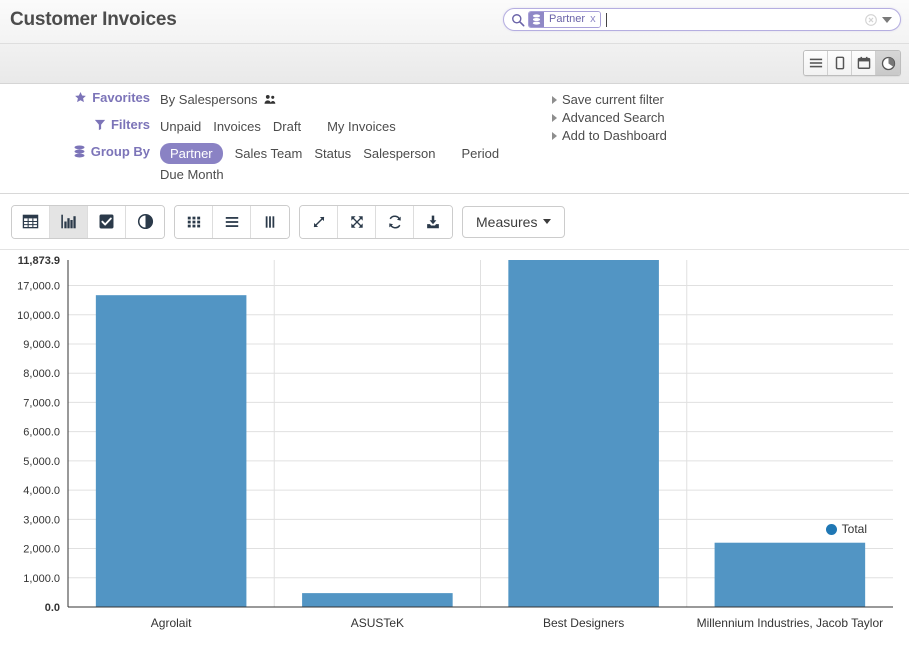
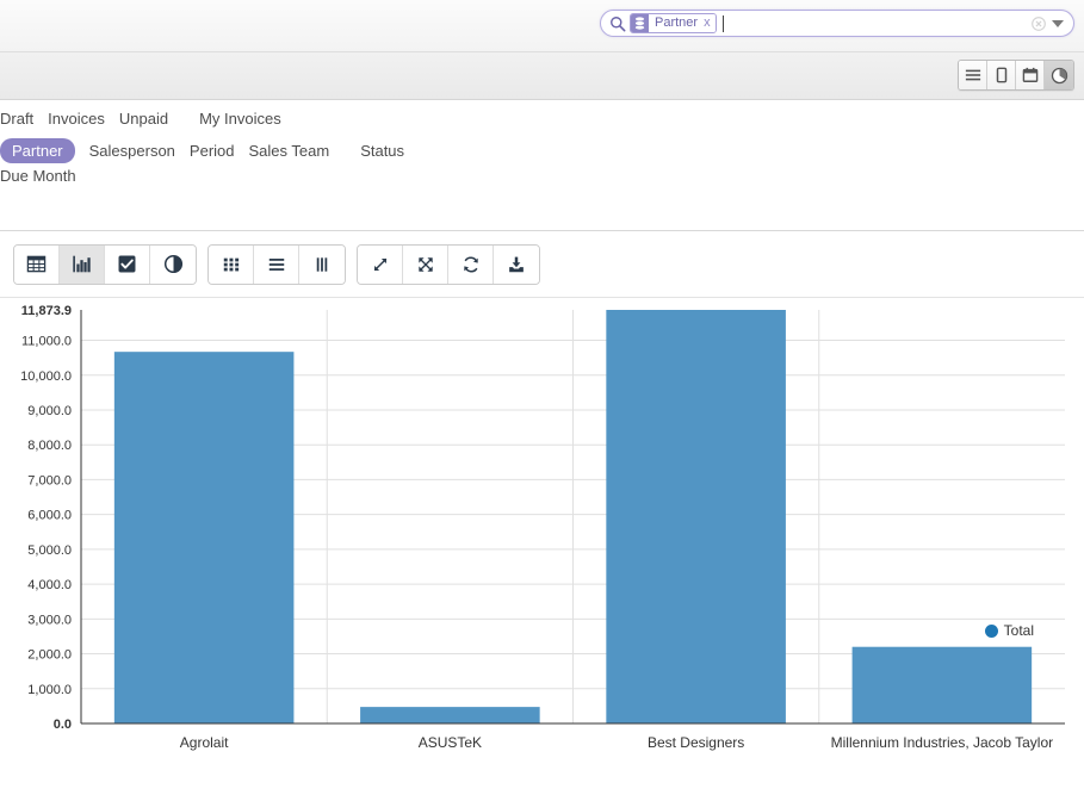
- Customer Invoices
  Partner
  x
- Favorites
- By Salespersons
- Filters
- Unpaid
+ Draft
  Invoices
- Draft
+ Unpaid
  My Invoices
- Group By
  Partner
- Sales Team
+ Salesperson
- Status
+ Period
- Salesperson
+ Sales Team
- Period
+ Status
  Due Month
- Save current filter
- Advanced Search
- Add to Dashboard
- Measures
  Total
  11,873.9
- 17,000.0
+ 11,000.0
  10,000.0
  9,000.0
  8,000.0
  7,000.0
  6,000.0
  5,000.0
  4,000.0
  3,000.0
  2,000.0
  1,000.0
  0.0
  Agrolait
  ASUSTeK
  Best Designers
  Millennium Industries, Jacob Taylor
